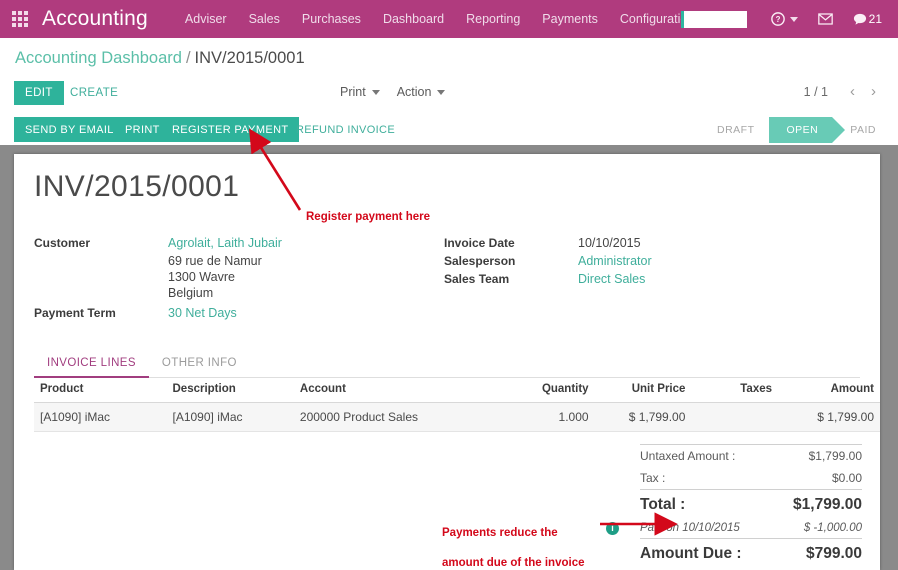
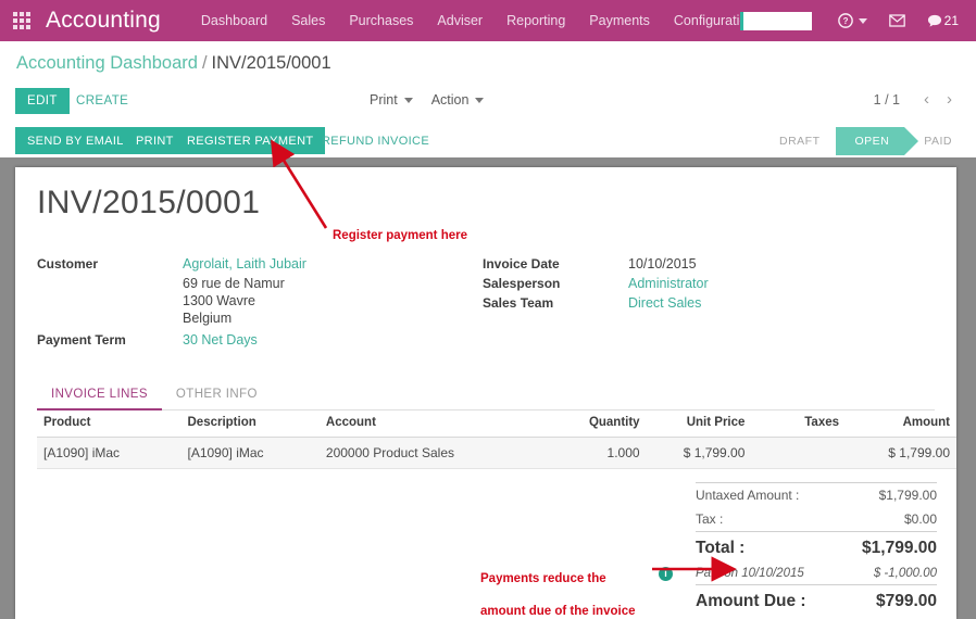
  Accounting
- Adviser
+ Dashboard
  Sales
  Purchases
- Dashboard
+ Adviser
  Reporting
  Payments
  Configurati
  ?
  21
  Accounting Dashboard / INV/2015/0001
  EDIT
  CREATE
  Print
  Action
  1 / 1
  ‹
  ›
  SEND BY EMAIL
  PRINT
  REGISTER PAYMENT
  REFUND INVOICE
  DRAFT
  OPEN
  PAID
  INV/2015/0001
  Customer
  Agrolait, Laith Jubair
  69 rue de Namur
  1300 Wavre
  Belgium
  Payment Term
  30 Net Days
  Invoice Date
  10/10/2015
  Salesperson
  Administrator
  Sales Team
  Direct Sales
  INVOICE LINES
  OTHER INFO
  Product	Description	Account	Quantity	Unit Price	Taxes	Amount
  [A1090] iMac	[A1090] iMac	200000 Product Sales	1.000	$ 1,799.00		$ 1,799.00
  Untaxed Amount :
  $1,799.00
  Tax :
  $0.00
  Total :
  $1,799.00
  i
  Paid on 10/10/2015
  $ -1,000.00
  Amount Due :
  $799.00
  Register payment here
  Payments reduce the
  amount due of the invoice
